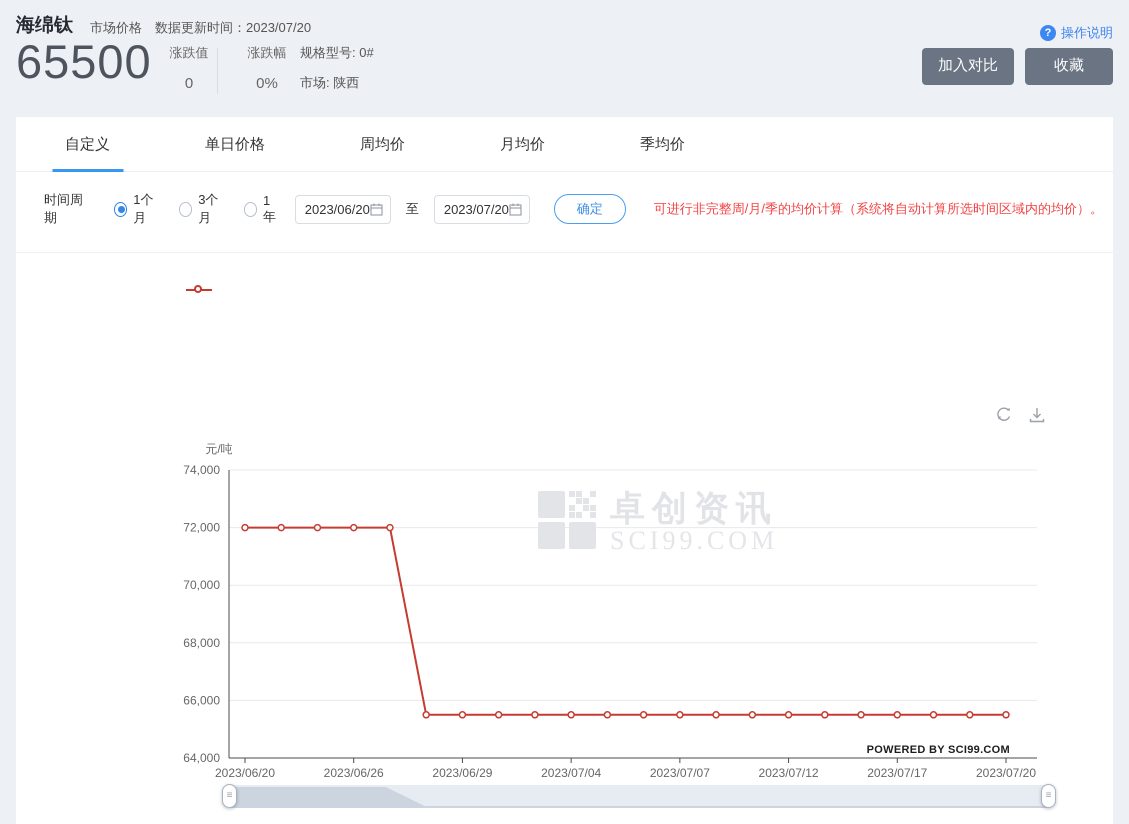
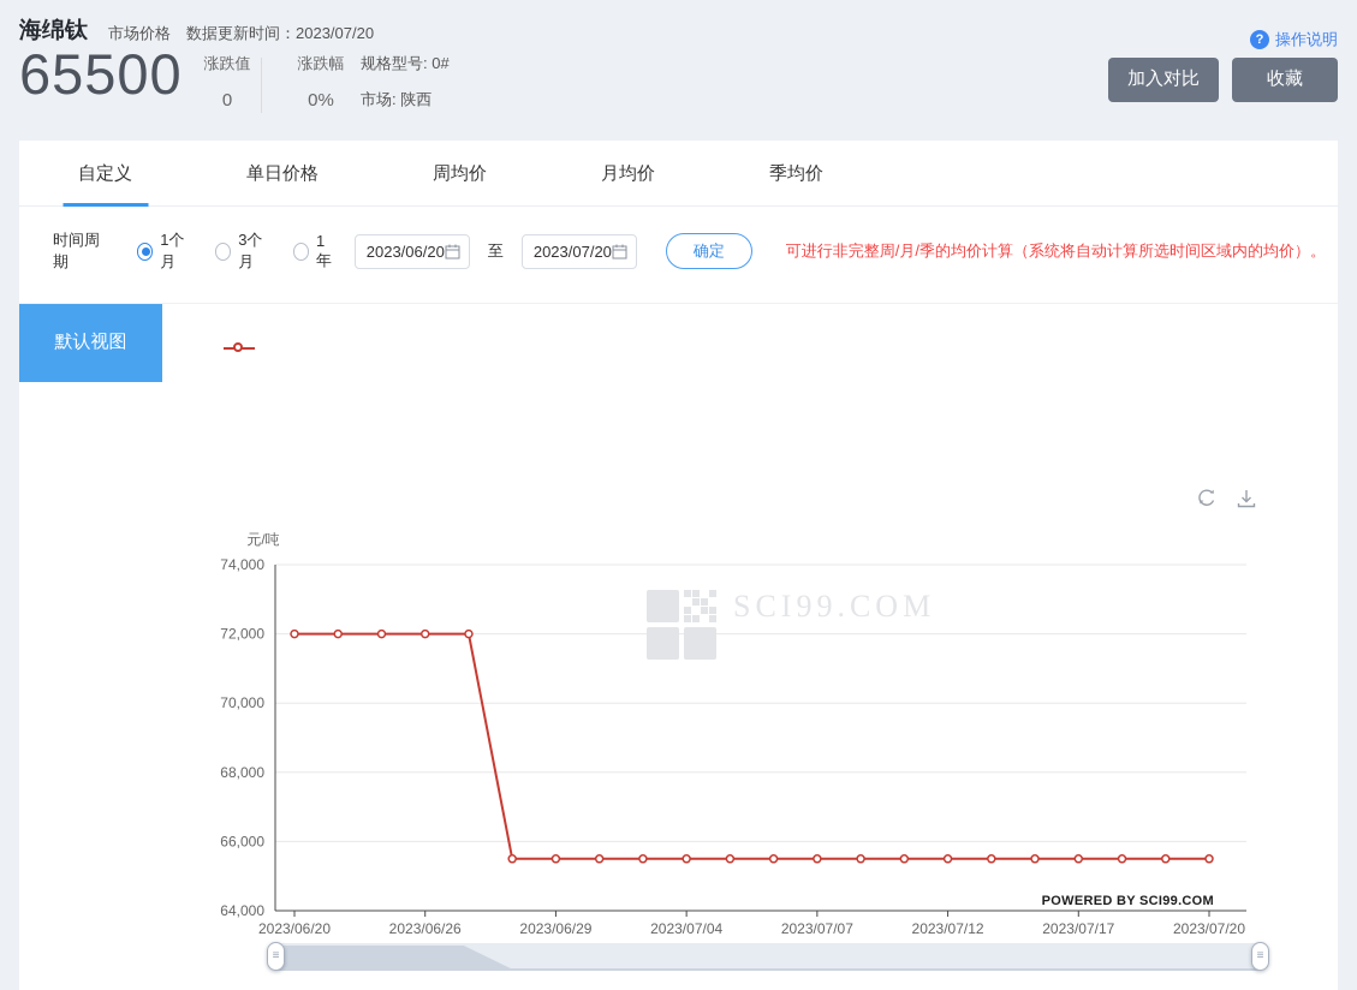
  海绵钛
  市场价格
  数据更新时间：2023/07/20
  ?
  操作说明
  65500
  涨跌值
  0
  涨跌幅
  0%
  规格型号: 0#
  市场: 陕西
  加入对比
  收藏
  自定义
  单日价格
  周均价
  月均价
  季均价
  时间周期
  1个月
  3个月
  1年
  2023/06/20
  至
  2023/07/20
  确定
  可进行非完整周/月/季的均价计算（系统将自动计算所选时间区域内的均价）。
+ 默认视图
  74,000
  72,000
  70,000
  68,000
  66,000
  64,000
  2023/06/20
  2023/06/26
  2023/06/29
  2023/07/04
  2023/07/07
  2023/07/12
  2023/07/17
  2023/07/20
  元/吨
  POWERED BY SCI99.COM
- 卓创资讯
  SCI99.COM
  ≡
  ≡
